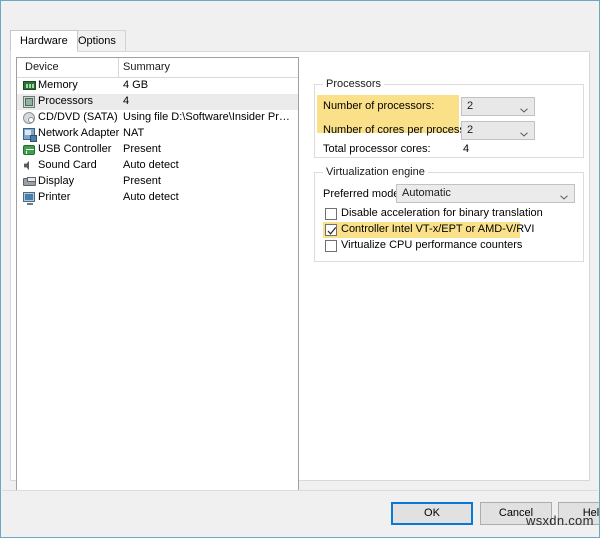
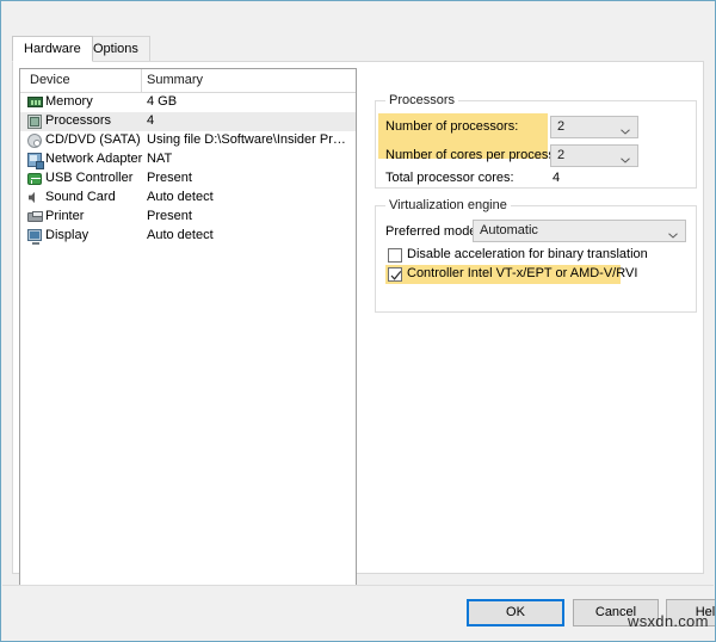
  Hardware
  Options
  Device
  Summary
  Memory
  4 GB
  Processors
  4
  CD/DVD (SATA)
  Using file D:\Software\Insider Previ
  Network Adapter
  NAT
  USB Controller
  Present
  Sound Card
  Auto detect
- Display
+ Printer
  Present
- Printer
+ Display
  Auto detect
  Processors
  Number of processors:
  2
  Number of cores per proces
  2
  Total processor cores:
  4
  Virtualization engine
  Preferred mod
  Automatic
  Disable acceleration for binary translation
  Controller Intel VT-x/EPT or AMD-V/RVI
- Virtualize CPU performance counters
  OK
  Cancel
  Hel
  wsxdn.com
